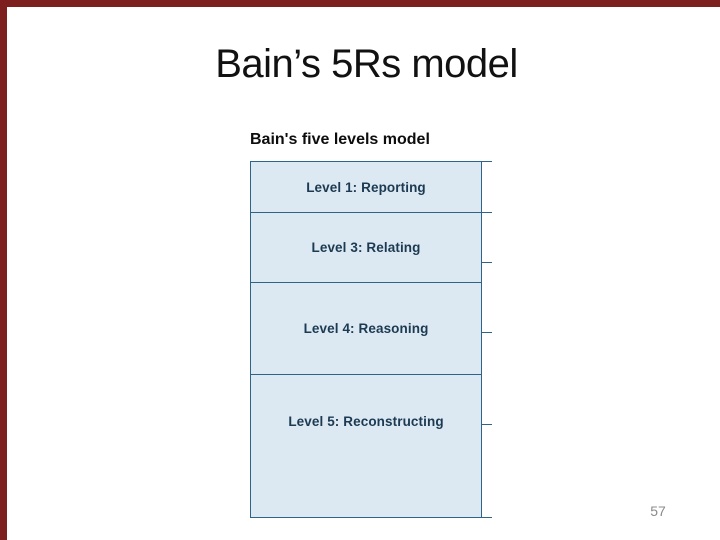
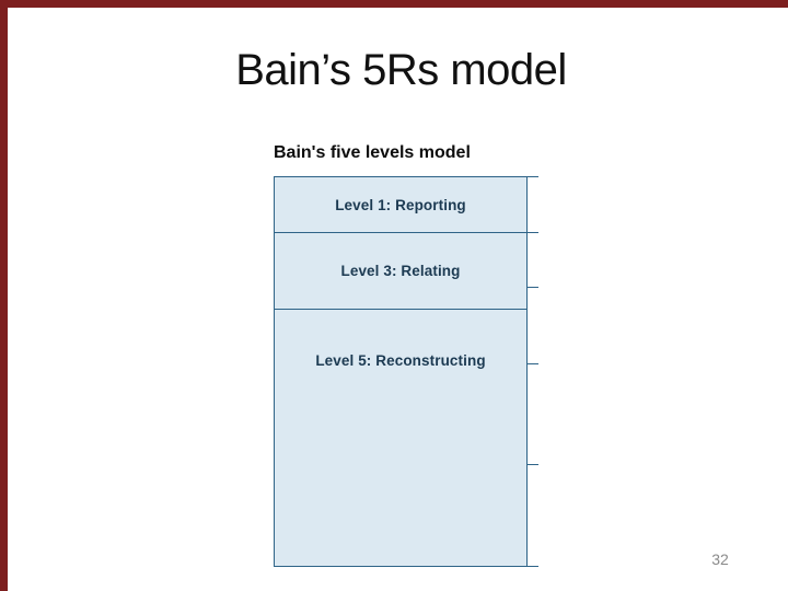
  Bain’s 5Rs model
  Bain's five levels model
  Level 1: Reporting
  Level 3: Relating
- Level 4: Reasoning
  Level 5: Reconstructing
- 57
+ 32
